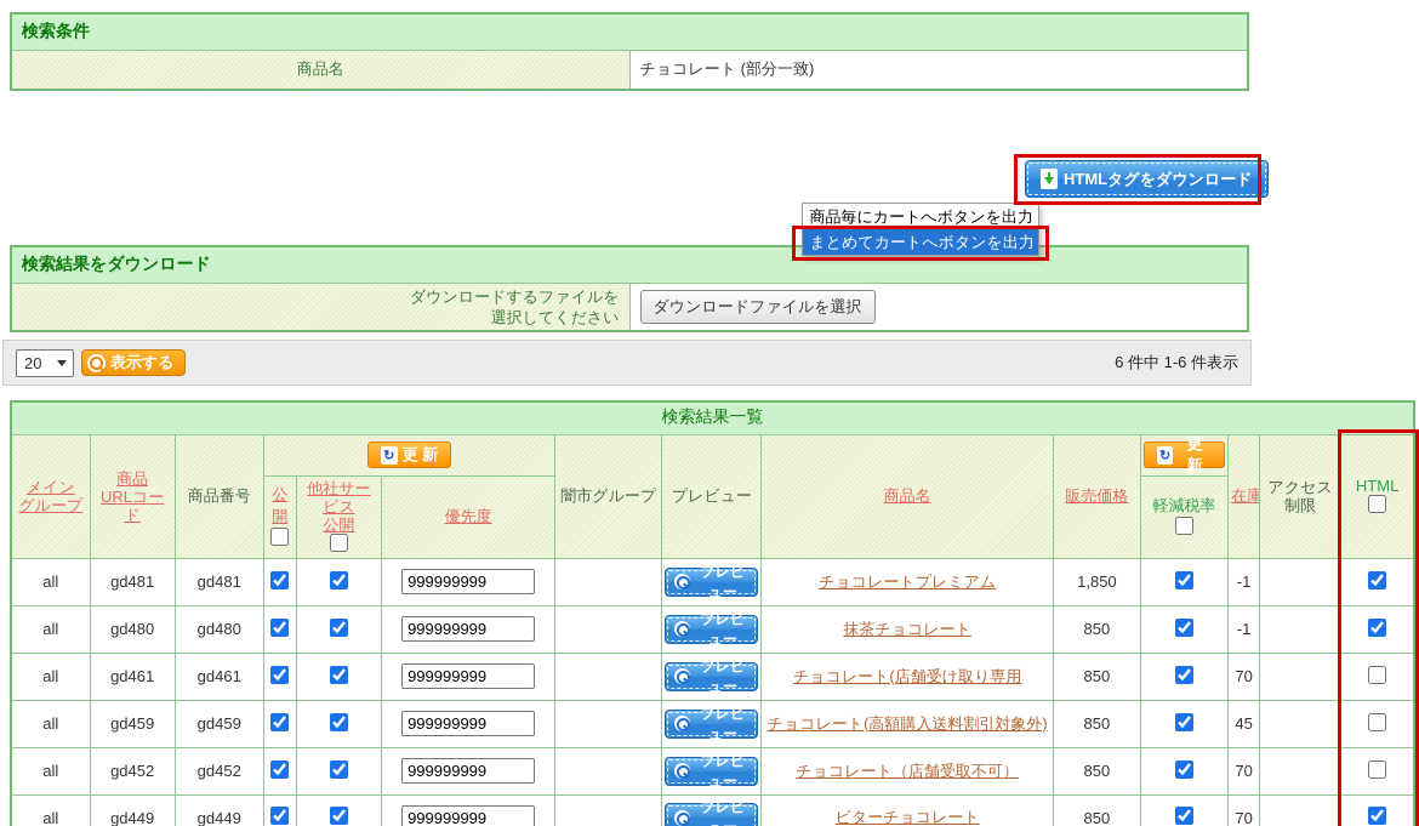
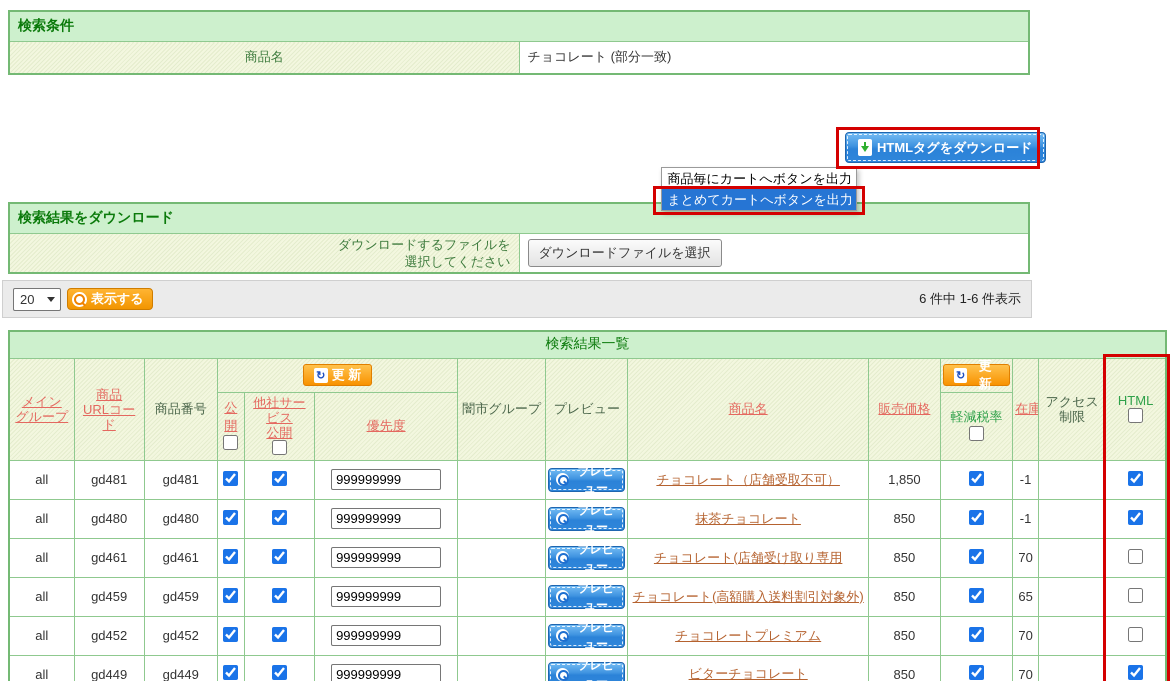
  検索条件
  商品名	チョコレート (部分一致)
  商品毎にカートへボタンを出力
  まとめてカートへボタンを出力
  HTMLタグをダウンロード
  検索結果をダウンロード
  ダウンロードするファイルを 選択してください	ダウンロードファイルを選択
  20
  表示する
  6 件中 1-6 件表示
  検索結果一覧
  メイン グループ	商品 URLコード	商品番号	↻ 更 新	闇市グループ	プレビュー	商品名	販売価格	↻ 更 新	在庫	アクセス 制限	HTML
  公開	他社サービス 公開	優先度	軽減税率
- all	gd481	gd481			999999999		プレビュー	チョコレートプレミアム	1,850		-1
+ all	gd481	gd481			999999999		プレビュー	チョコレート（店舗受取不可）	1,850		-1
  all	gd480	gd480			999999999		プレビュー	抹茶チョコレート	850		-1
  all	gd461	gd461			999999999		プレビュー	チョコレート(店舗受け取り専用	850		70
- all	gd459	gd459			999999999		プレビュー	チョコレート(高額購入送料割引対象外)	850		45
+ all	gd459	gd459			999999999		プレビュー	チョコレート(高額購入送料割引対象外)	850		65
- all	gd452	gd452			999999999		プレビュー	チョコレート（店舗受取不可）	850		70
+ all	gd452	gd452			999999999		プレビュー	チョコレートプレミアム	850		70
  all	gd449	gd449			999999999		プレビ	ビターチョコレート	850		70
